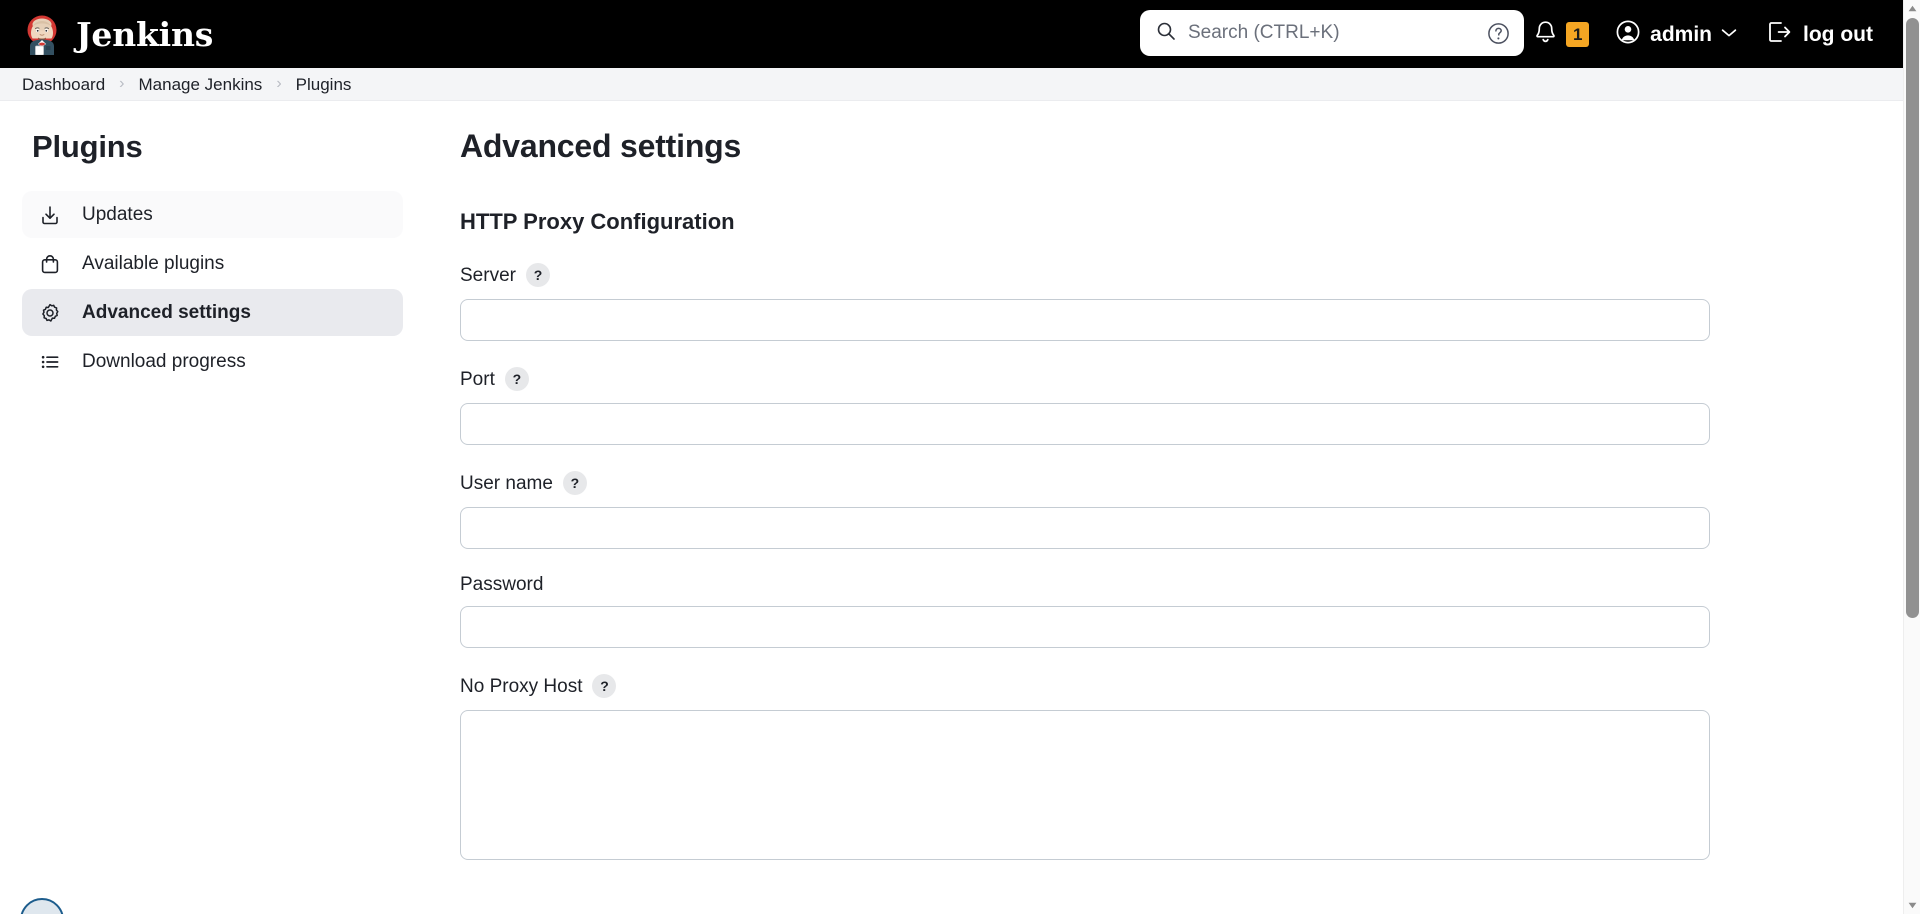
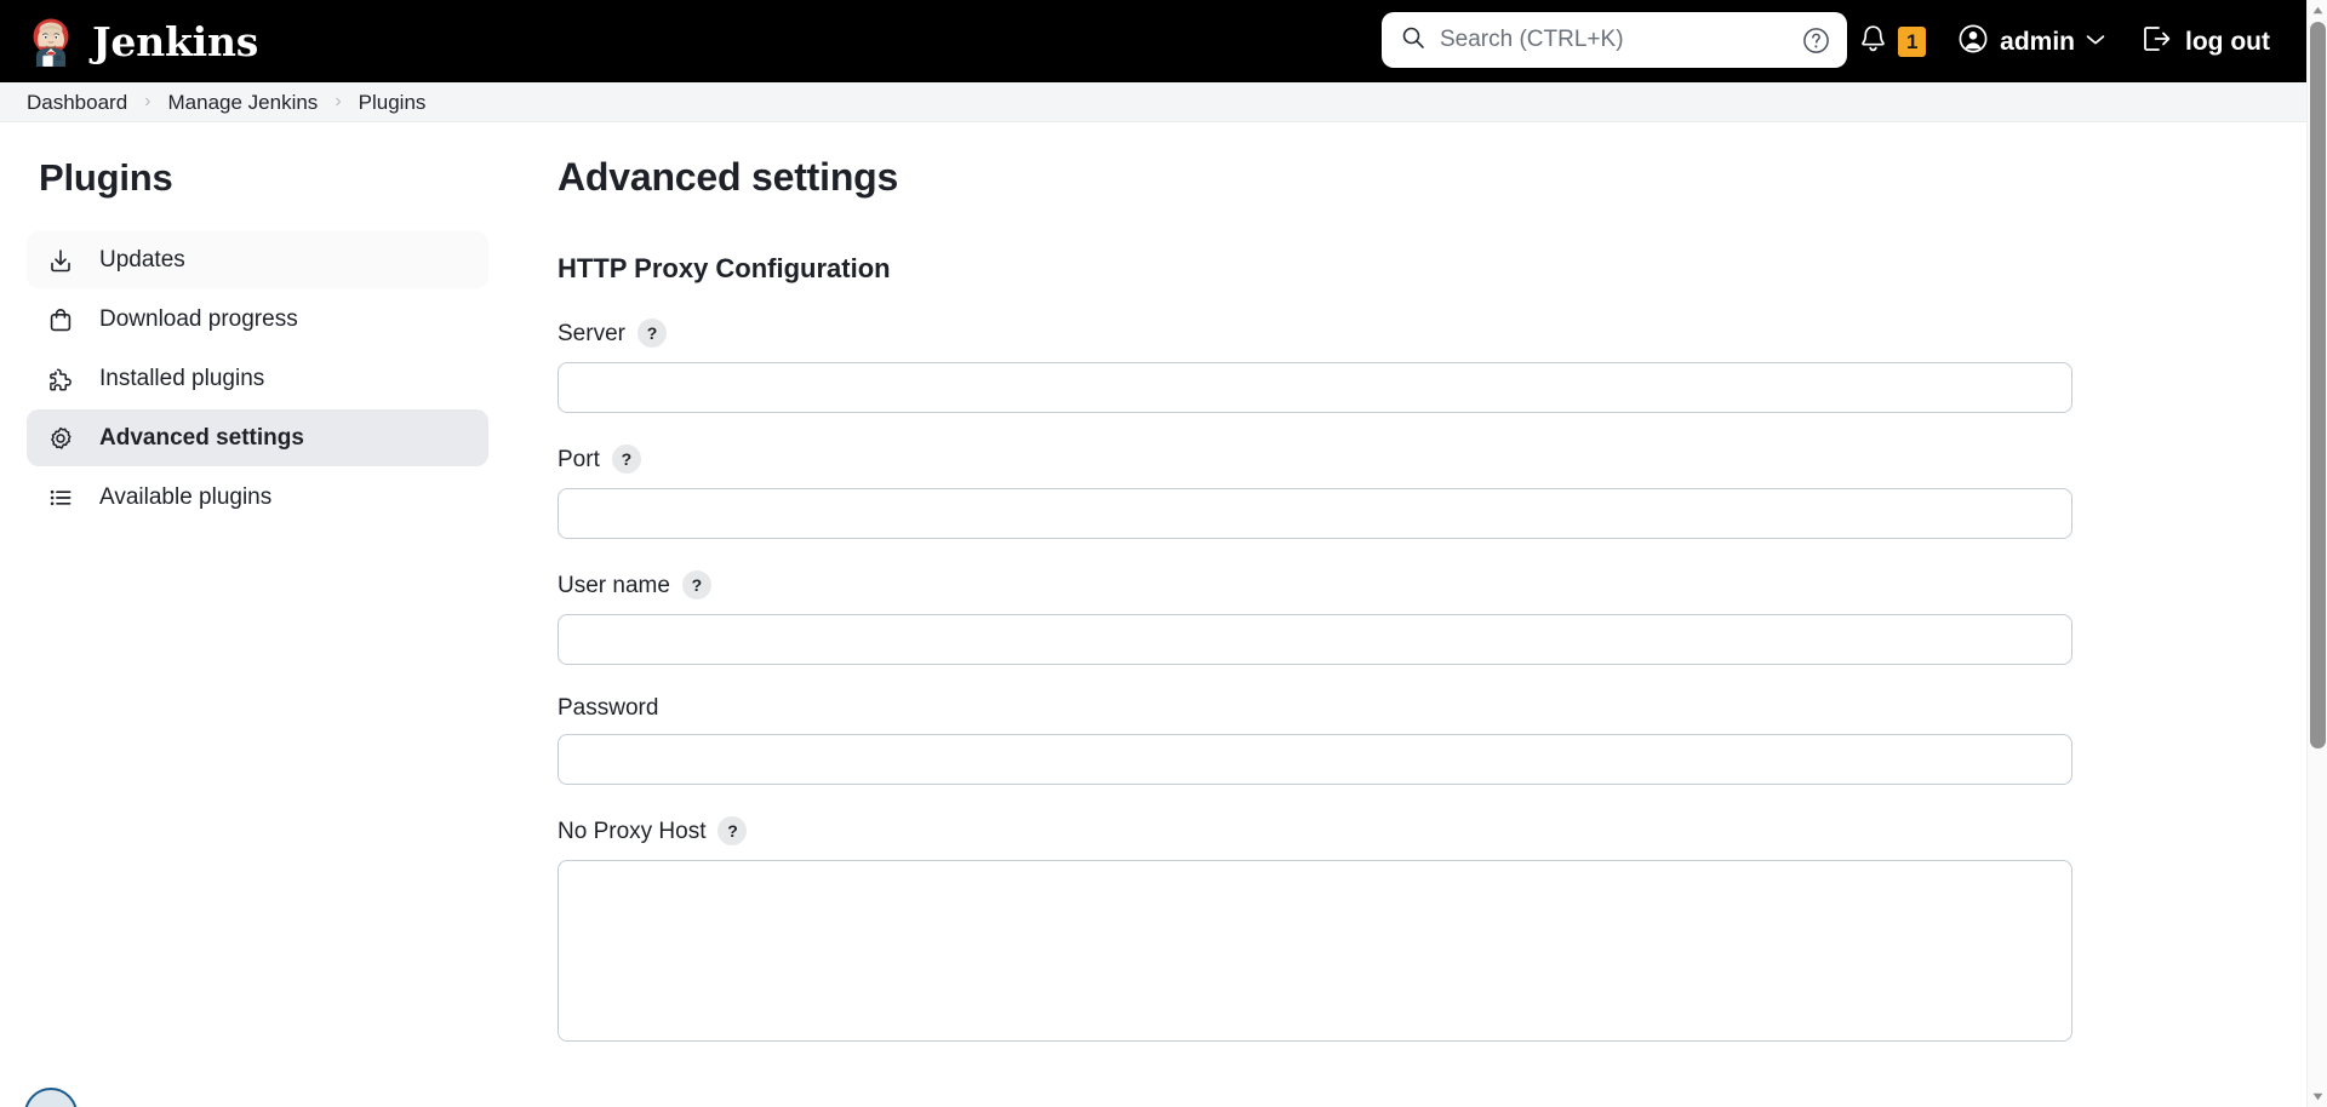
  Jenkins
  Search (CTRL+K)
  1
  admin
  log out
  Dashboard
  ›
  Manage Jenkins
  ›
  Plugins
  Plugins
  Updates
- Available plugins
+ Download progress
+ Installed plugins
  Advanced settings
- Download progress
+ Available plugins
  Advanced settings
  HTTP Proxy Configuration
  Server
  ?
  Port
  ?
  User name
  ?
  Password
  No Proxy Host
  ?
